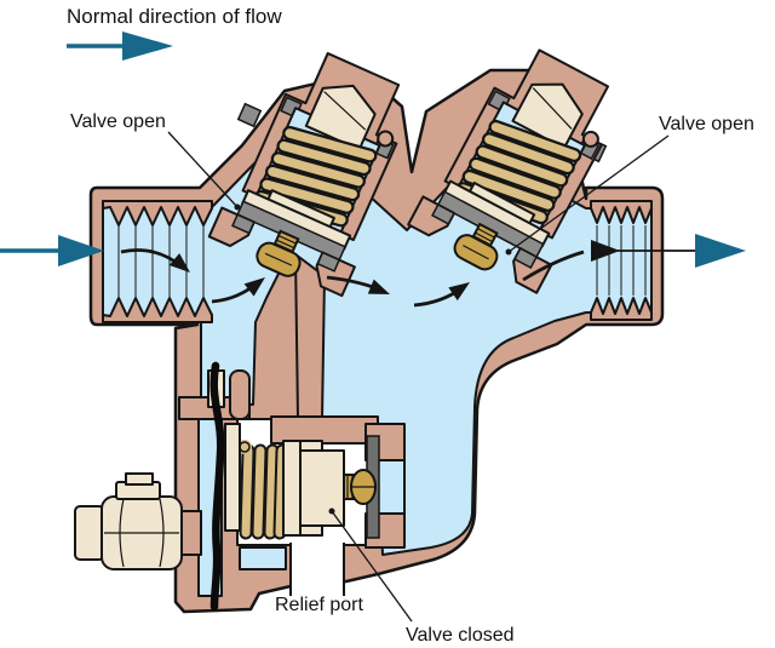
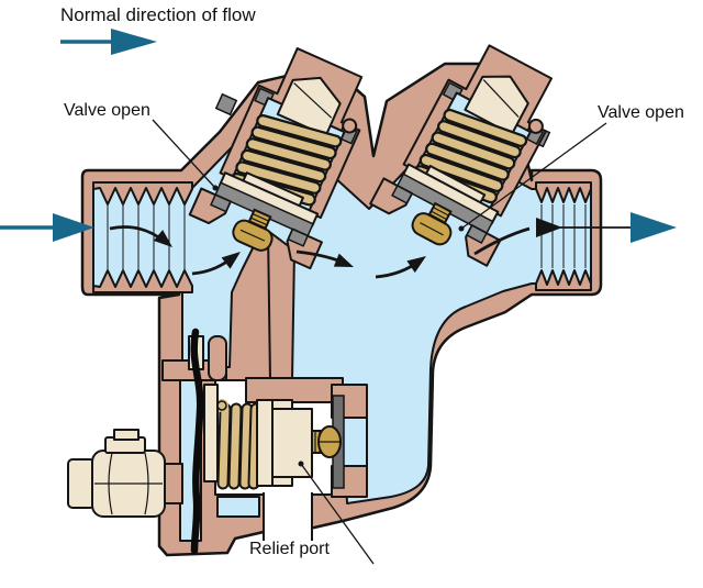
  Normal direction of flow
  Valve open
  Valve open
  Relief port
- Valve closed
